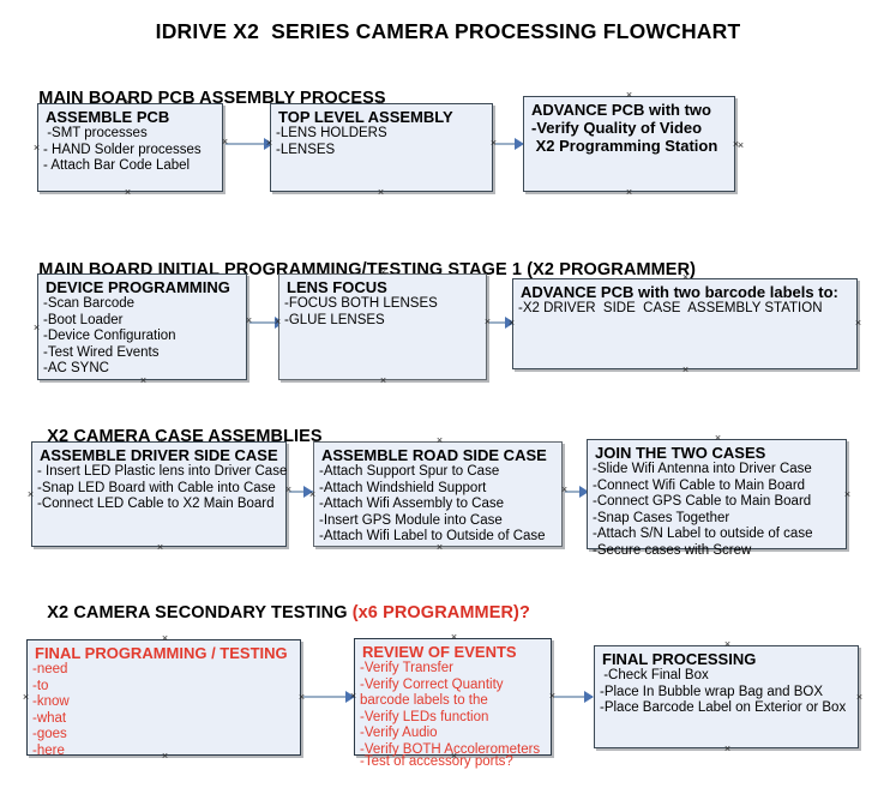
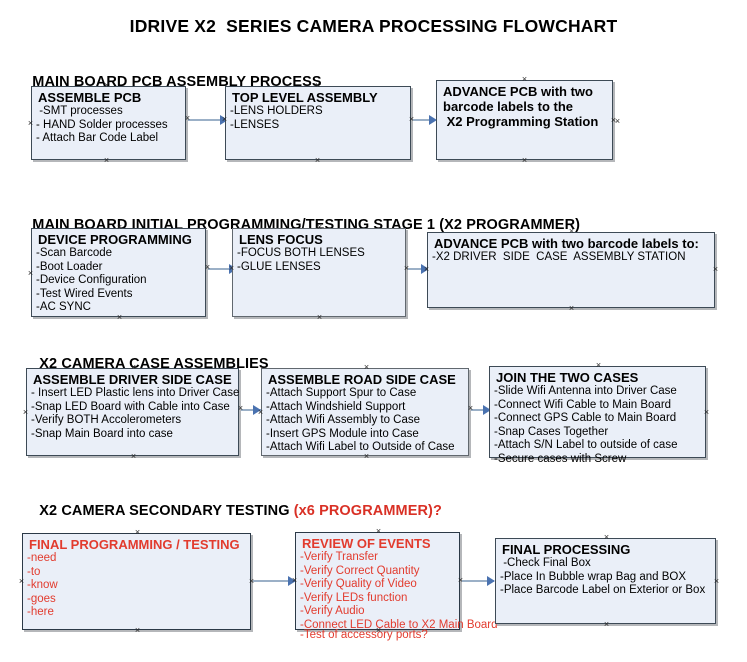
  IDRIVE X2 SERIES CAMERA PROCESSING FLOWCHART
  MAIN BOARD PCB ASSEMBLY PROCESS
  ASSEMBLE PCB
  -SMT processes
  - HAND Solder processes
  - Attach Bar Code Label
  TOP LEVEL ASSEMBLY
  -LENS HOLDERS
  -LENSES
  ADVANCE PCB with two
- -Verify Quality of Video
+ barcode labels to the
  X2 Programming Station
  MAIN BOARD INITIAL PROGRAMMING/TESTING STAGE 1 (X2 PROGRAMMER)
  DEVICE PROGRAMMING
  -Scan Barcode
  -Boot Loader
  -Device Configuration
  -Test Wired Events
  -AC SYNC
  LENS FOCUS
  -FOCUS BOTH LENSES
  -GLUE LENSES
  ADVANCE PCB with two barcode labels to:
  -X2 DRIVER SIDE CASE ASSEMBLY STATION
  X2 CAMERA CASE ASSEMBLIES
  ASSEMBLE DRIVER SIDE CASE
  - Insert LED Plastic lens into Driver Case
  -Snap LED Board with Cable into Case
- -Connect LED Cable to X2 Main Board
+ -Verify BOTH Accolerometers
+ -Snap Main Board into case
  ASSEMBLE ROAD SIDE CASE
  -Attach Support Spur to Case
  -Attach Windshield Support
  -Attach Wifi Assembly to Case
  -Insert GPS Module into Case
  -Attach Wifi Label to Outside of Case
  JOIN THE TWO CASES
  -Slide Wifi Antenna into Driver Case
  -Connect Wifi Cable to Main Board
  -Connect GPS Cable to Main Board
  -Snap Cases Together
  -Attach S/N Label to outside of case
  -Secure cases with Screw
  X2 CAMERA SECONDARY TESTING (x6 PROGRAMMER)?
  FINAL PROGRAMMING / TESTING
  -need
  -to
  -know
- -what
  -goes
  -here
  REVIEW OF EVENTS
  -Verify Transfer
  -Verify Correct Quantity
- barcode labels to the
+ -Verify Quality of Video
  -Verify LEDs function
  -Verify Audio
- -Verify BOTH Accolerometers
+ -Connect LED Cable to X2 Main Board
  -Test of accessory ports?
  FINAL PROCESSING
  -Check Final Box
  -Place In Bubble wrap Bag and BOX
  -Place Barcode Label on Exterior or Box
